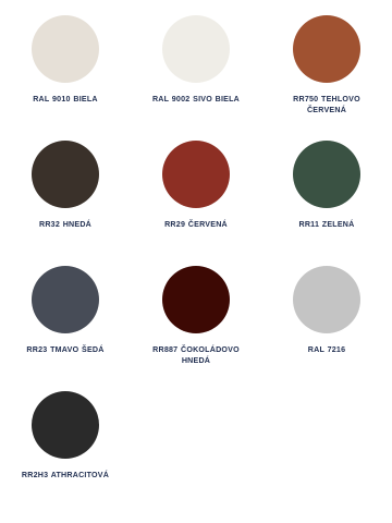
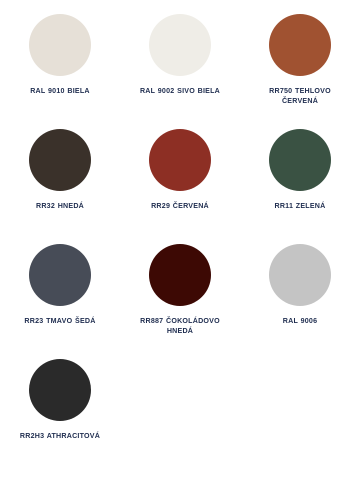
  RAL 9010 BIELA
  RAL 9002 SIVO BIELA
  RR750 TEHLOVO ČERVENÁ
  RR32 HNEDÁ
  RR29 ČERVENÁ
  RR11 ZELENÁ
  RR23 TMAVO ŠEDÁ
  RR887 ČOKOLÁDOVO HNEDÁ
- RAL 7216
+ RAL 9006
  RR2H3 ATHRACITOVÁ
